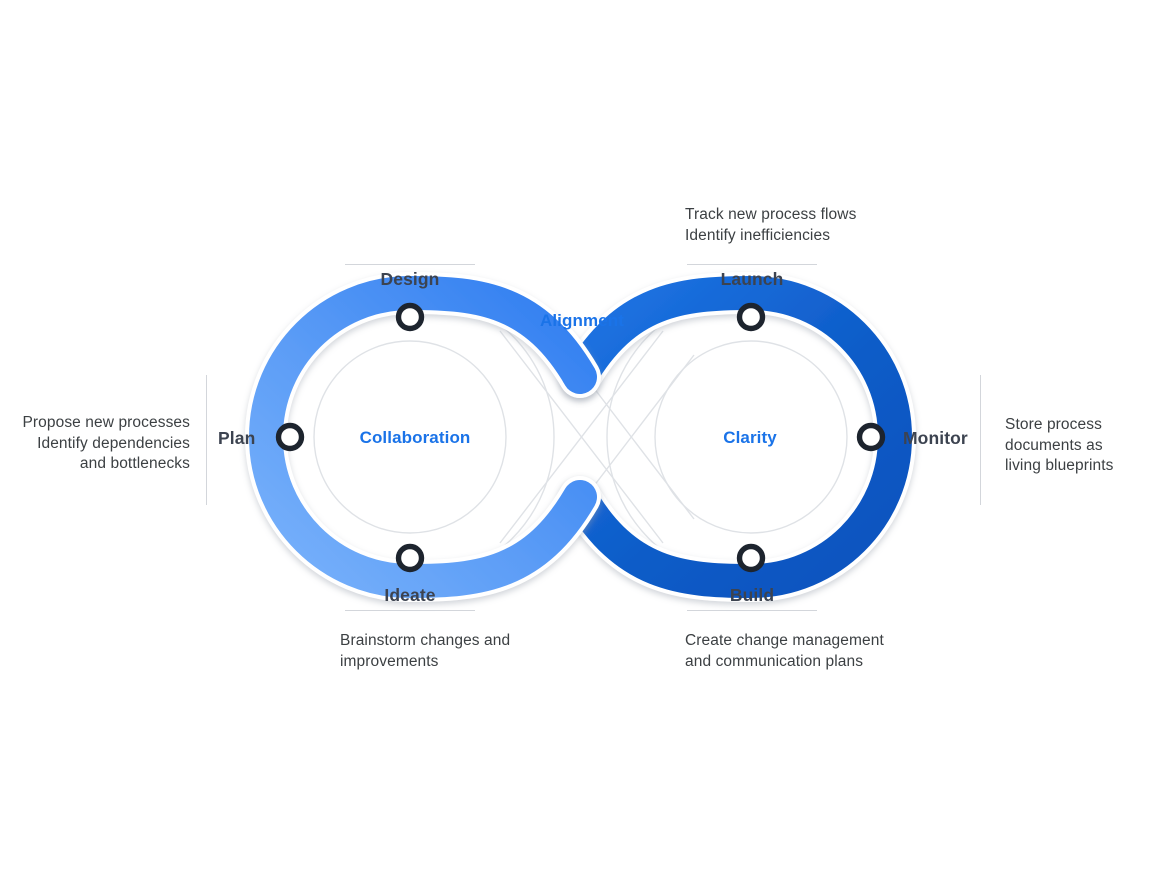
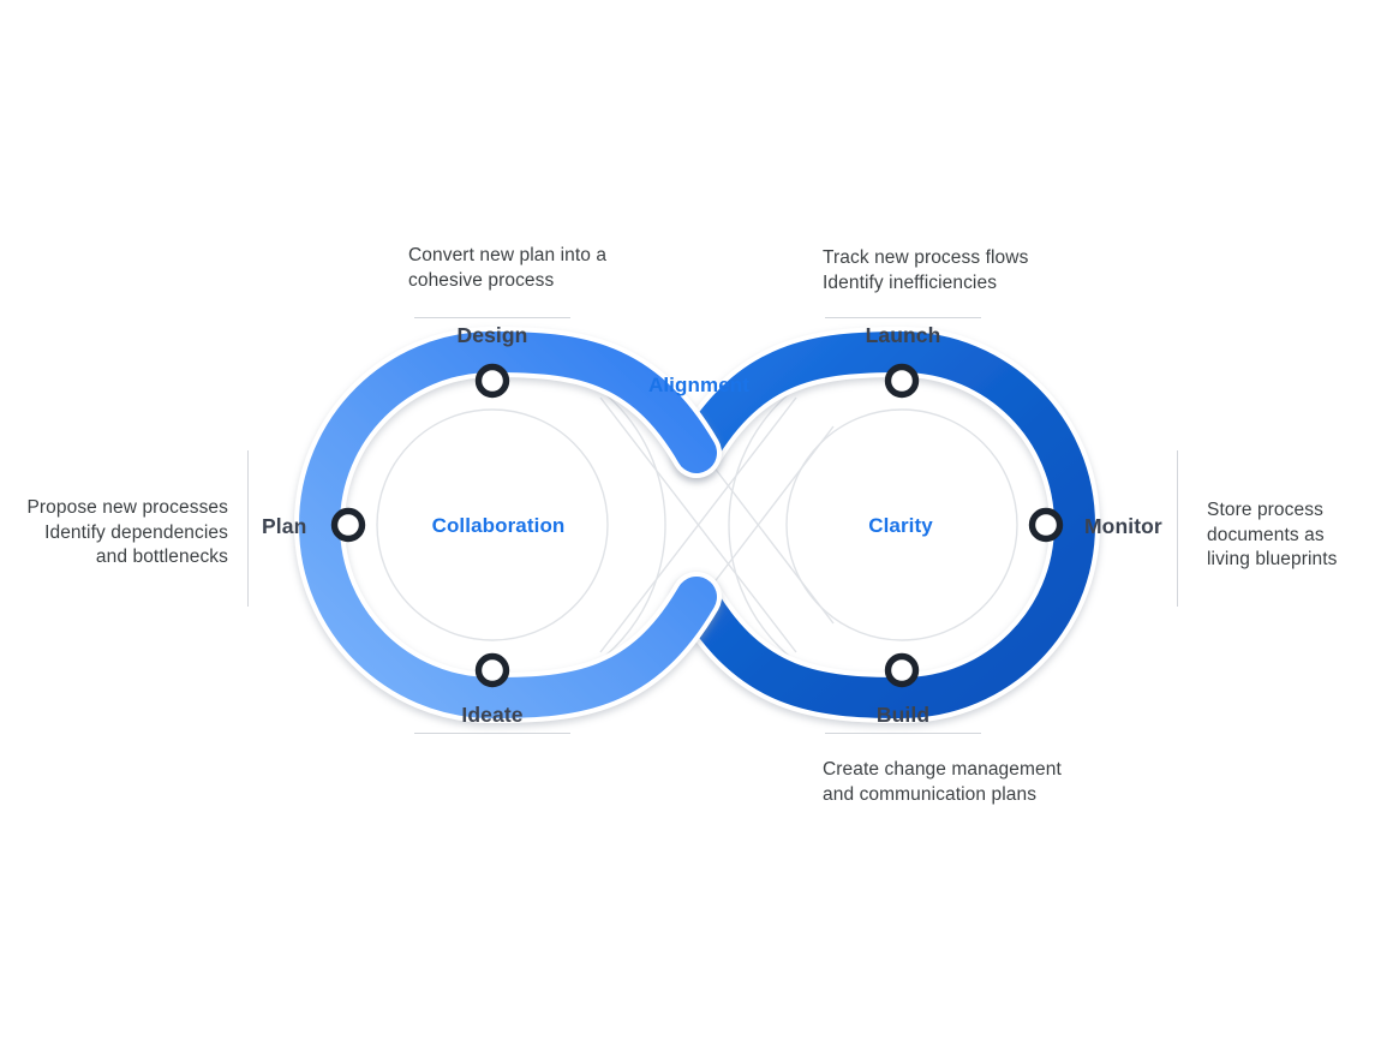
  Collaboration
  Alignment
  Clarity
+ Convert new plan into a
+ cohesive process
  Design
  Track new process flows
  Identify inefficiencies
  Launch
  Ideate
- Brainstorm changes and
- improvements
  Build
  Create change management
  and communication plans
  Propose new processes
  Identify dependencies
  and bottlenecks
  Plan
  Monitor
  Store process
  documents as
  living blueprints
